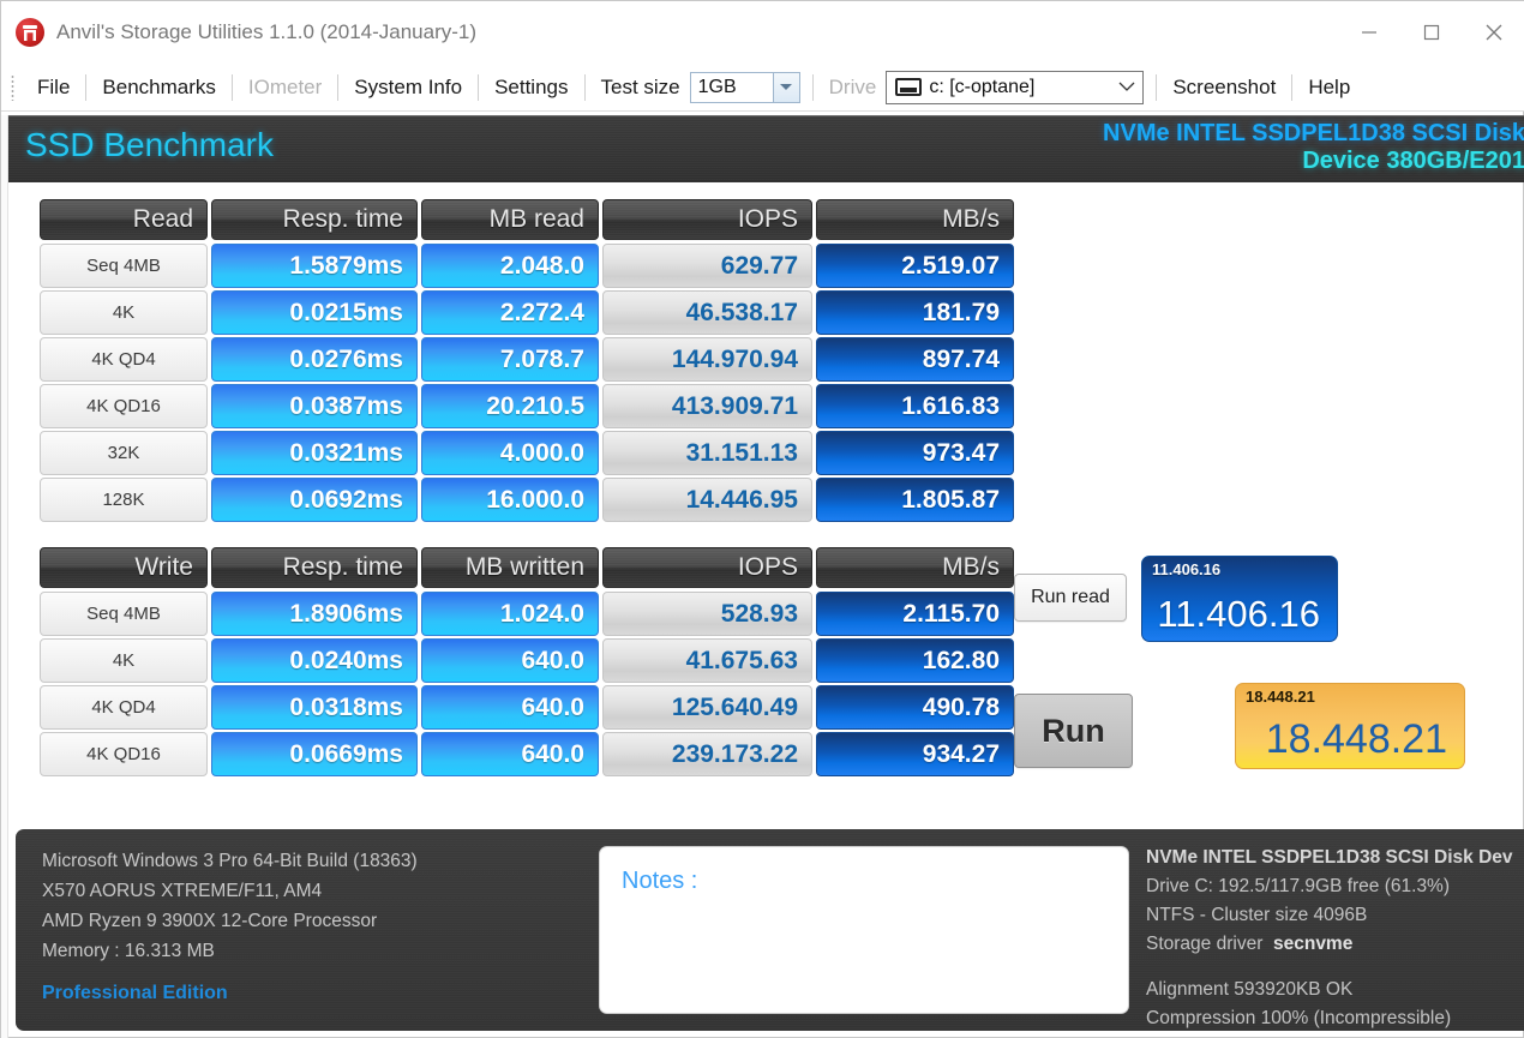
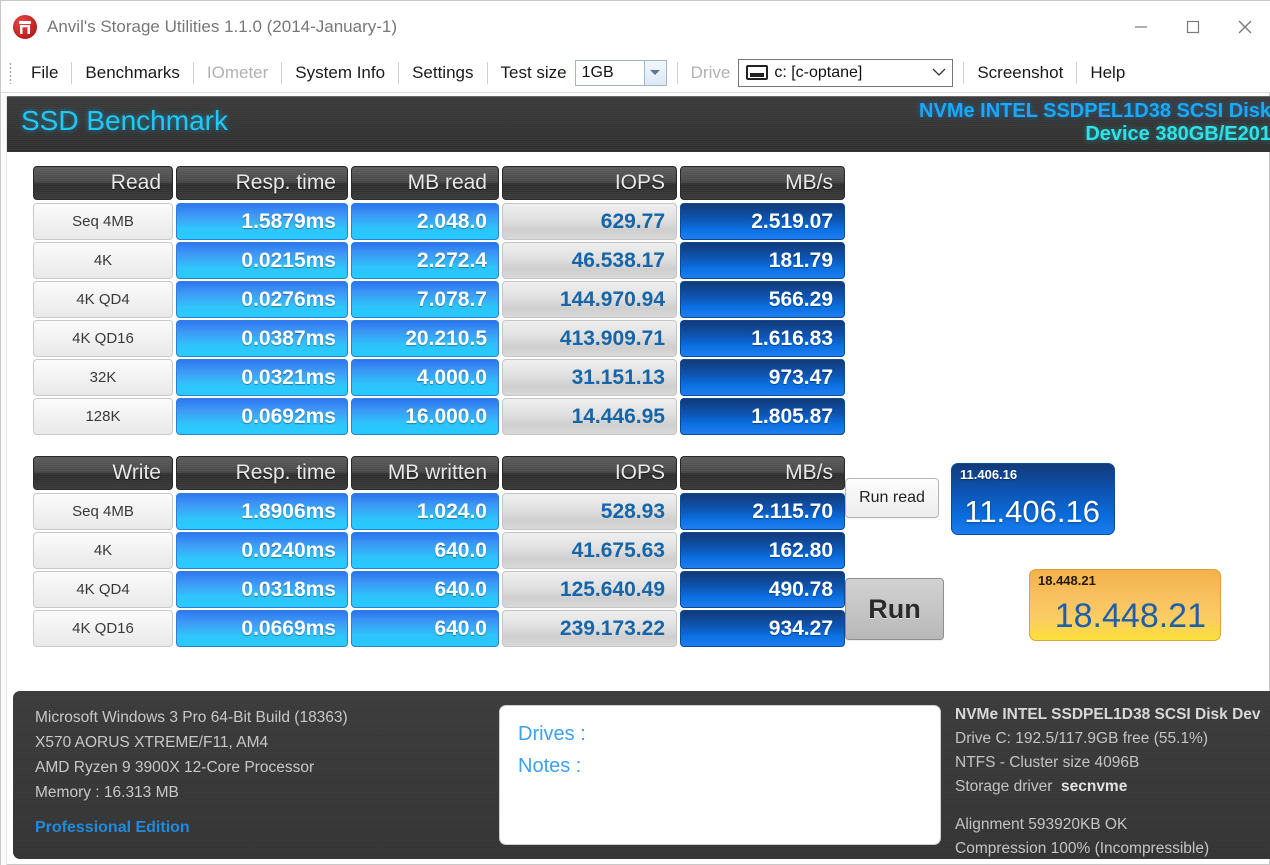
  Anvil's Storage Utilities 1.1.0 (2014-January-1)
  File
  Benchmarks
  IOmeter
  System Info
  Settings
  Test size
  1GB
  Drive
  c: [c-optane]
  Screenshot
  Help
  SSD Benchmark
  NVMe INTEL SSDPEL1D38 SCSI Disk
  Device 380GB/E201
  Read
  Resp. time
  MB read
  IOPS
  MB/s
  Seq 4MB
  1.5879ms
  2.048.0
  629.77
  2.519.07
  4K
  0.0215ms
  2.272.4
  46.538.17
  181.79
  4K QD4
  0.0276ms
  7.078.7
  144.970.94
- 897.74
+ 566.29
  4K QD16
  0.0387ms
  20.210.5
  413.909.71
  1.616.83
  32K
  0.0321ms
  4.000.0
  31.151.13
  973.47
  128K
  0.0692ms
  16.000.0
  14.446.95
  1.805.87
  Write
  Resp. time
  MB written
  IOPS
  MB/s
  Seq 4MB
  1.8906ms
  1.024.0
  528.93
  2.115.70
  4K
  0.0240ms
  640.0
  41.675.63
  162.80
  4K QD4
  0.0318ms
  640.0
  125.640.49
  490.78
  4K QD16
  0.0669ms
  640.0
  239.173.22
  934.27
  Run read
  Run
  11.406.16
  11.406.16
  18.448.21
  18.448.21
  Microsoft Windows 3 Pro 64-Bit Build (18363)
  X570 AORUS XTREME/F11, AM4
  AMD Ryzen 9 3900X 12-Core Processor
  Memory : 16.313 MB
  Professional Edition
+ Drives :
  Notes :
  NVMe INTEL SSDPEL1D38 SCSI Disk Dev
- Drive C: 192.5/117.9GB free (61.3%)
+ Drive C: 192.5/117.9GB free (55.1%)
  NTFS - Cluster size 4096B
  Storage driver secnvme
  Alignment 593920KB OK
  Compression 100% (Incompressible)
